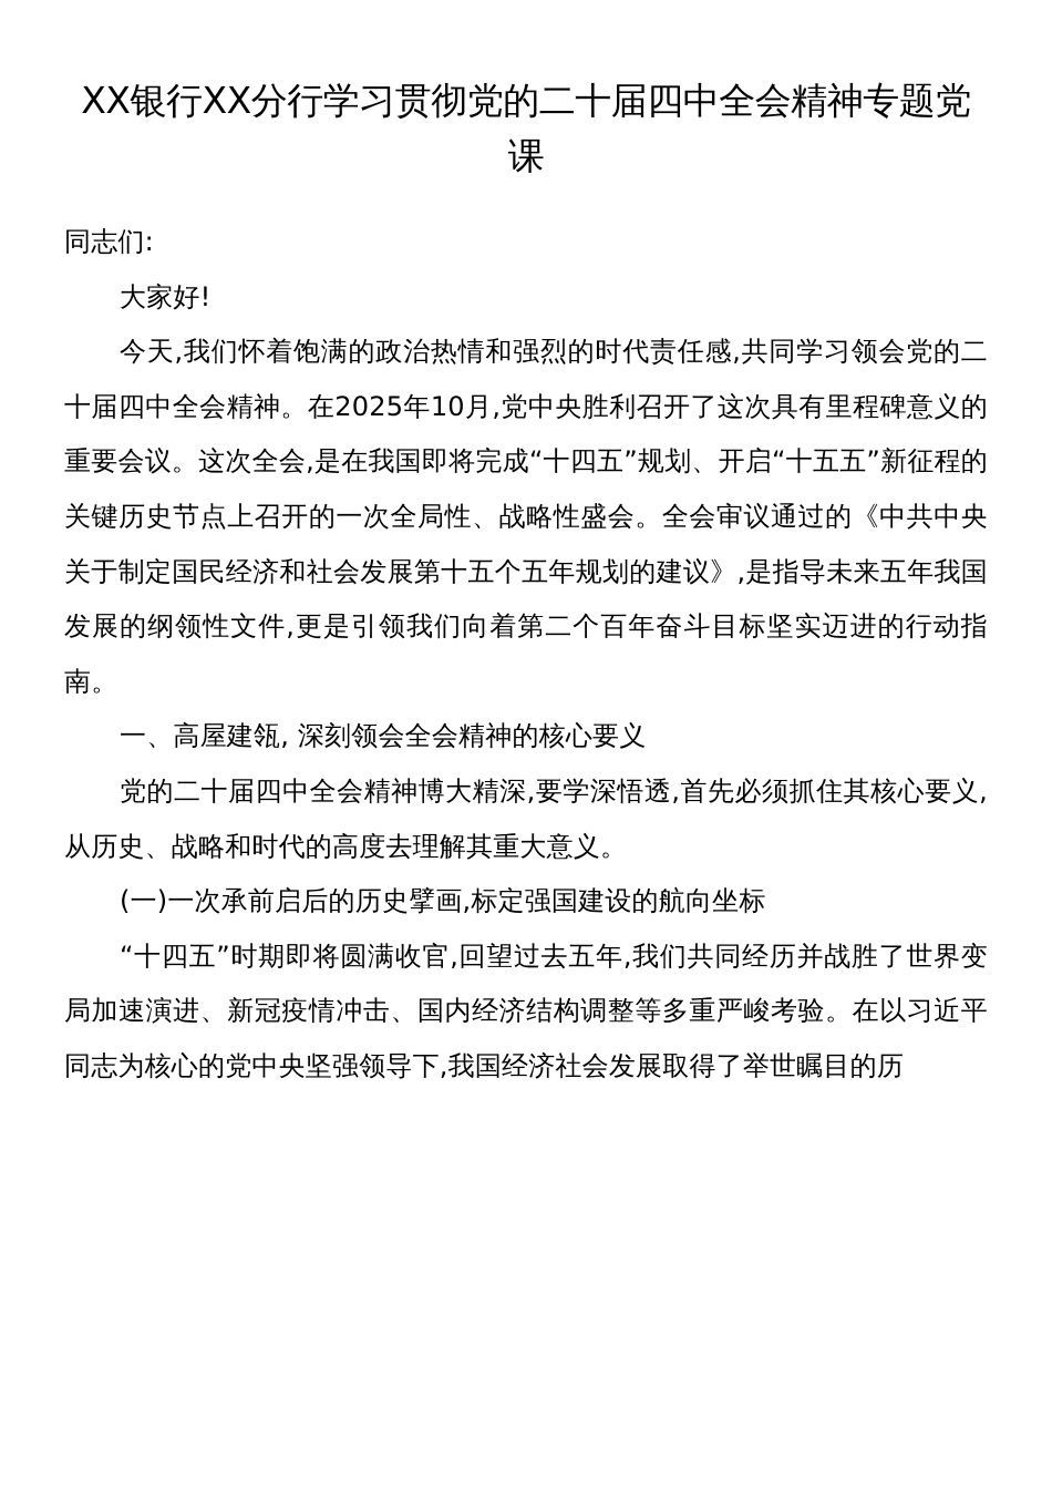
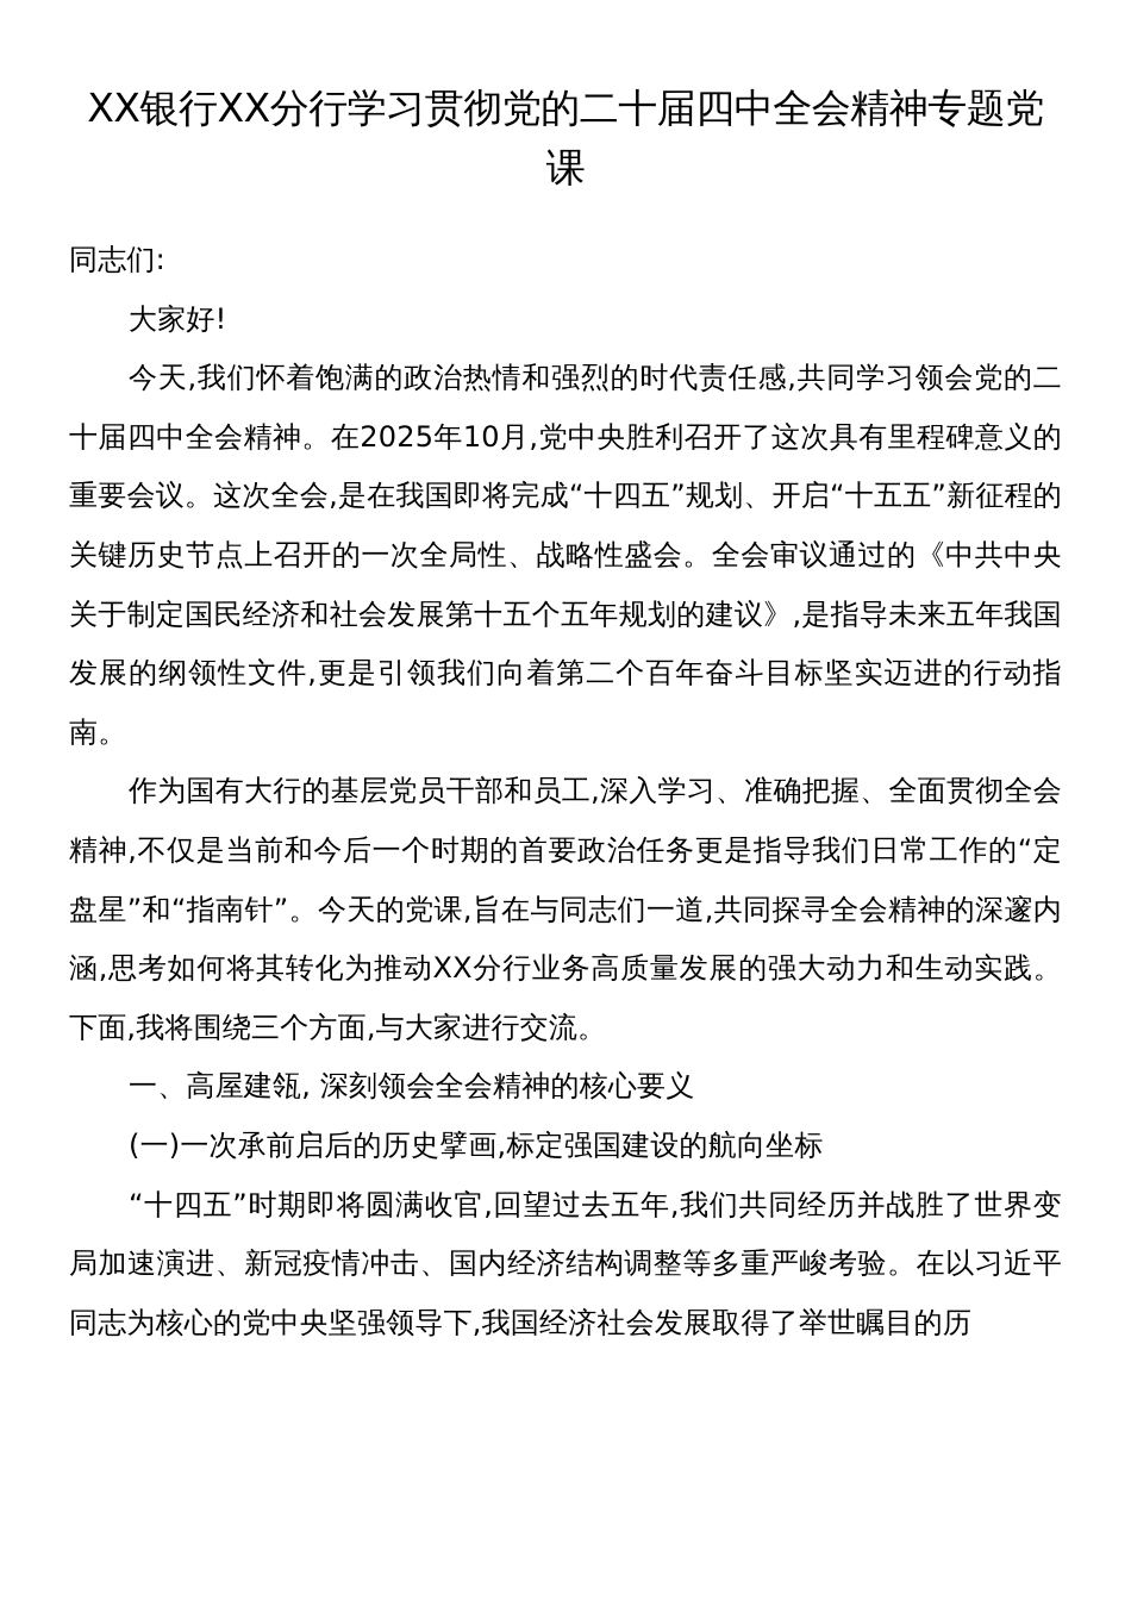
  XX银行XX分行学习贯彻党的二十届四中全会精神专题党课
  同志们:
  大家好!
  今天,我们怀着饱满的政治热情和强烈的时代责任感,共同学习领会党的二十届四中全会精神。在2025年10月,党中央胜利召开了这次具有里程碑意义的重要会议。这次全会,是在我国即将完成“十四五”规划、开启“十五五”新征程的关键历史节点上召开的一次全局性、战略性盛会。全会审议通过的《中共中央关于制定国民经济和社会发展第十五个五年规划的建议》,是指导未来五年我国发展的纲领性文件,更是引领我们向着第二个百年奋斗目标坚实迈进的行动指南。
+ 作为国有大行的基层党员干部和员工,深入学习、准确把握、全面贯彻全会精神,不仅是当前和今后一个时期的首要政治任务更是指导我们日常工作的“定盘星”和“指南针”。今天的党课,旨在与同志们一道,共同探寻全会精神的深邃内涵,思考如何将其转化为推动XX分行业务高质量发展的强大动力和生动实践。下面,我将围绕三个方面,与大家进行交流。
  一、高屋建瓴, 深刻领会全会精神的核心要义
- 党的二十届四中全会精神博大精深,要学深悟透,首先必须抓住其核心要义,从历史、战略和时代的高度去理解其重大意义。
  (一)一次承前启后的历史擘画,标定强国建设的航向坐标
  “十四五”时期即将圆满收官,回望过去五年,我们共同经历并战胜了世界变局加速演进、新冠疫情冲击、国内经济结构调整等多重严峻考验。在以习近平同志为核心的党中央坚强领导下,我国经济社会发展取得了举世瞩目的历
